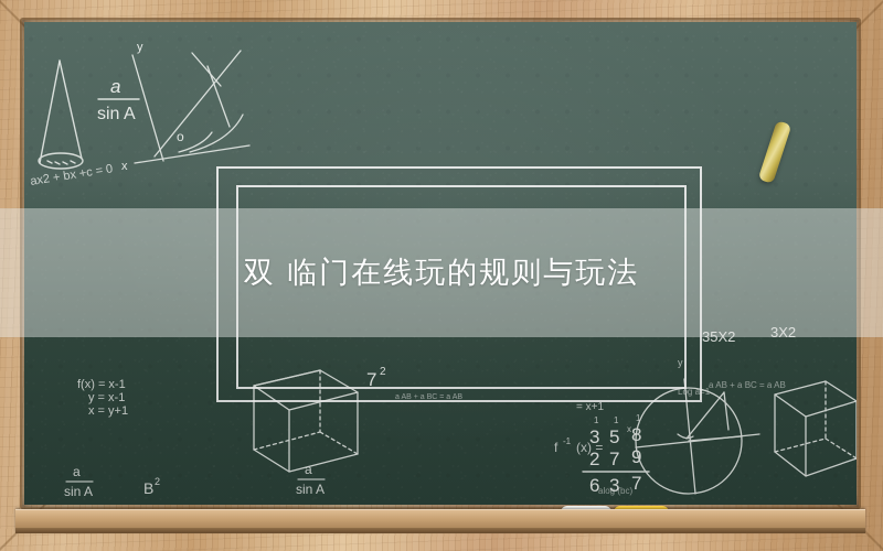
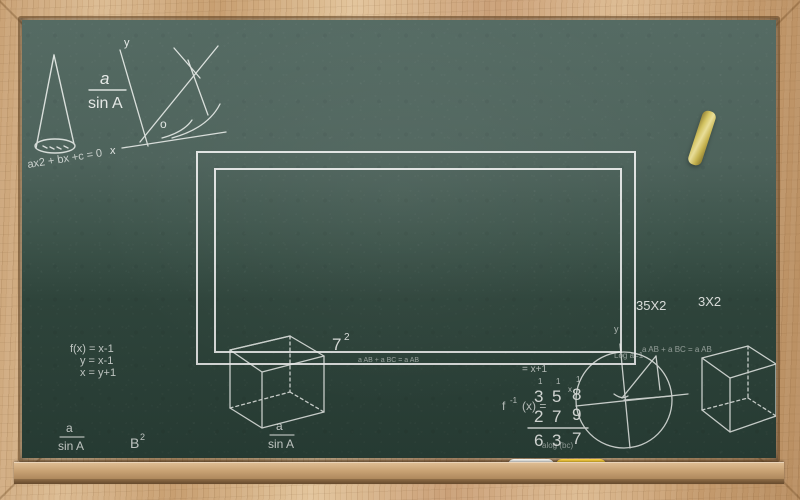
- 双 临门在线玩的规则与玩法
